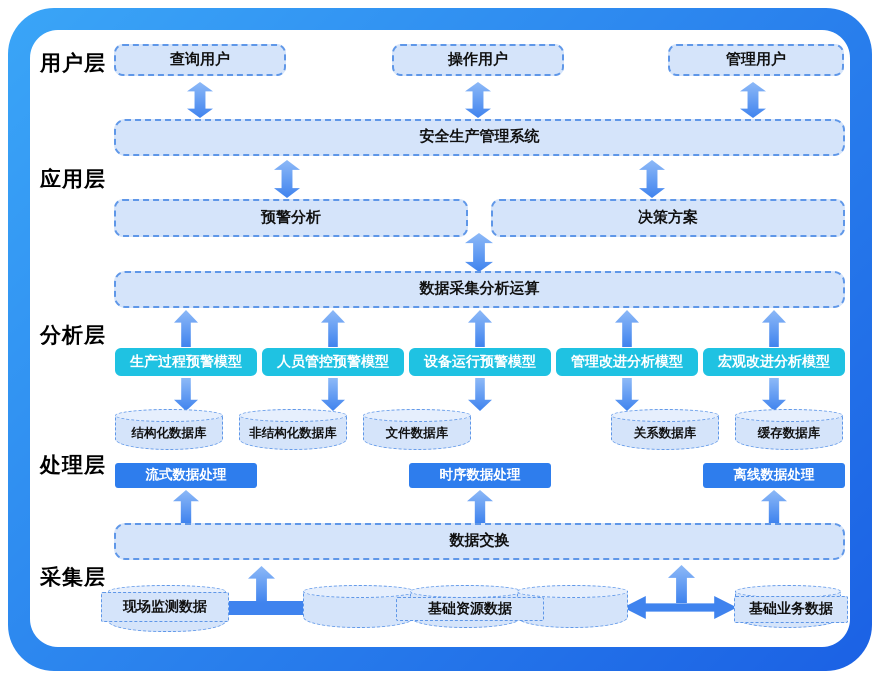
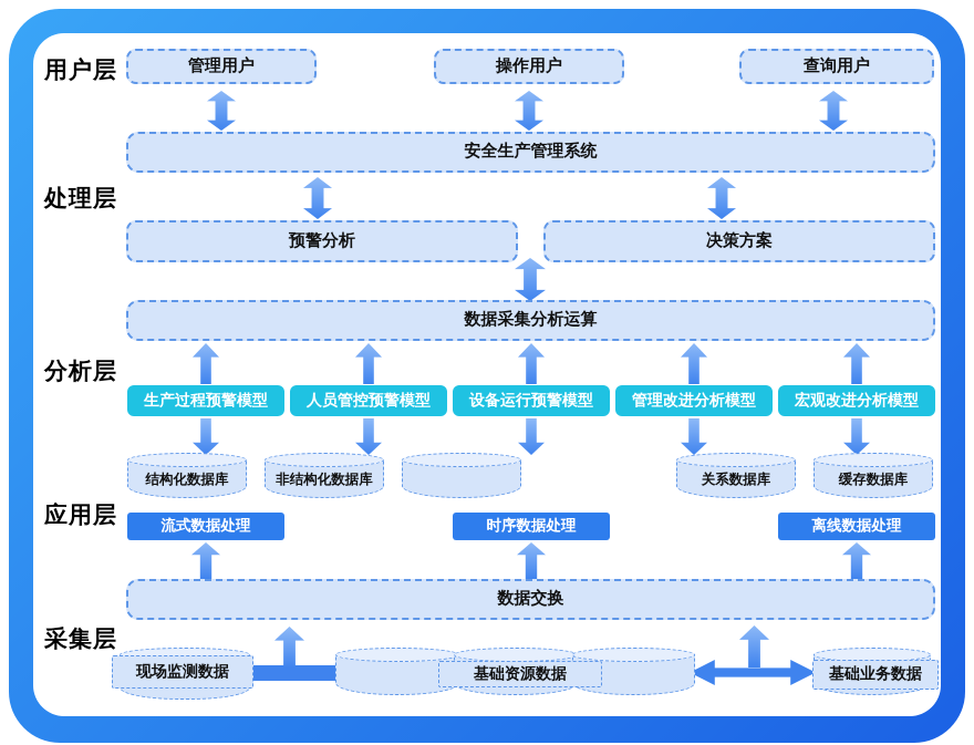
  用户层
- 应用层
+ 处理层
  分析层
- 处理层
+ 应用层
  采集层
- 查询用户
+ 管理用户
  操作用户
- 管理用户
+ 查询用户
  安全生产管理系统
  预警分析
  决策方案
  数据采集分析运算
  生产过程预警模型
  人员管控预警模型
  设备运行预警模型
  管理改进分析模型
  宏观改进分析模型
  结构化数据库
  非结构化数据库
- 文件数据库
  关系数据库
  缓存数据库
  流式数据处理
  时序数据处理
  离线数据处理
  数据交换
  现场监测数据
  基础资源数据
  基础业务数据
